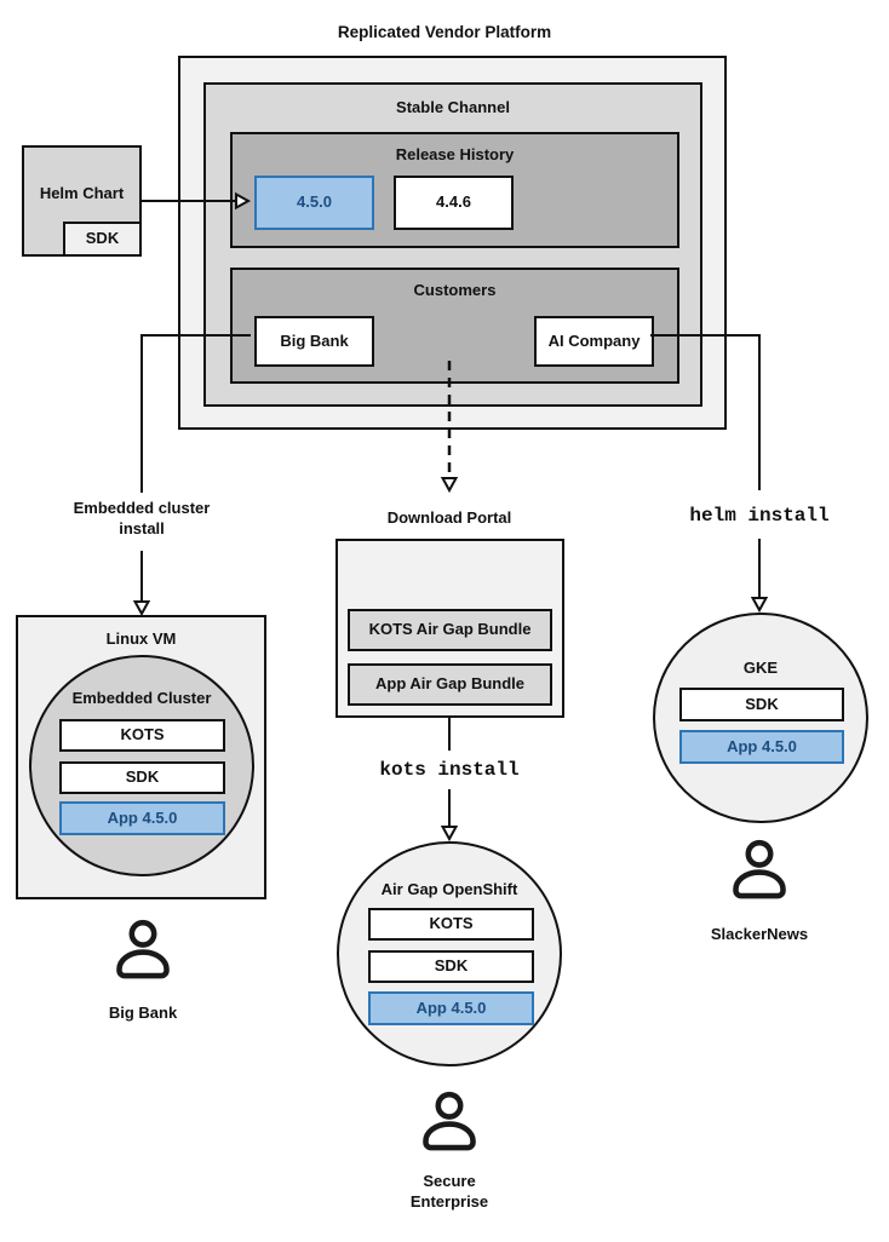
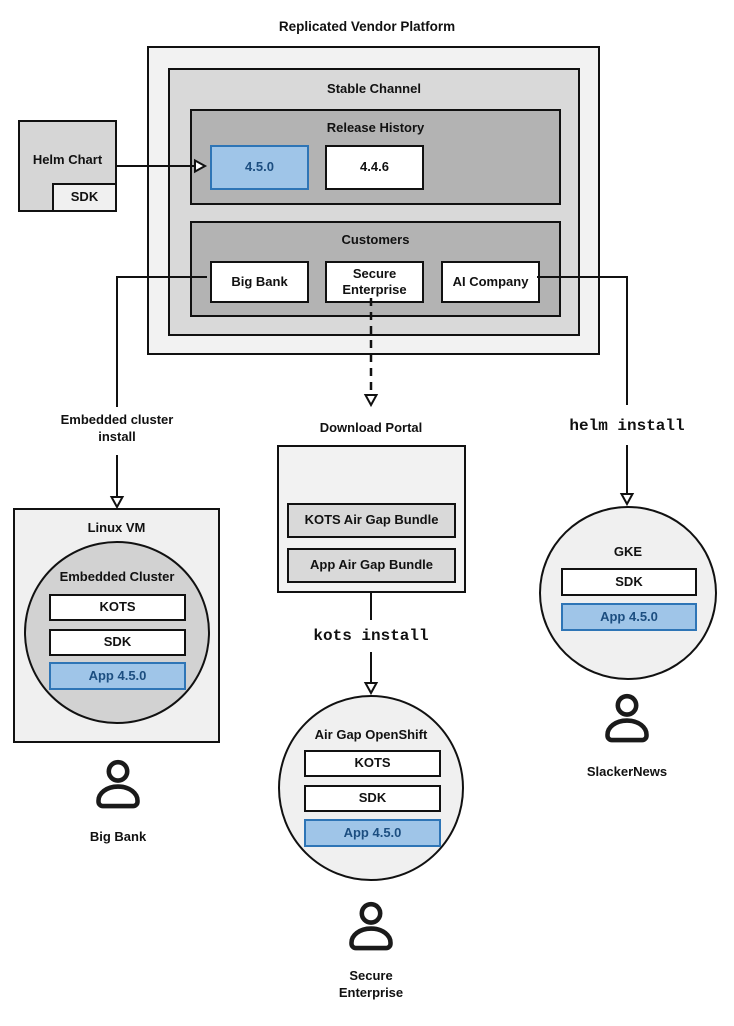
  Replicated Vendor Platform
  Stable Channel
  Release History
  4.5.0
  4.4.6
  Customers
  Big Bank
+ Secure Enterprise
  AI Company
  Helm Chart
  SDK
  Embedded cluster
  install
  Linux VM
  Embedded Cluster
  KOTS
  SDK
  App 4.5.0
  Big Bank
  Download Portal
  KOTS Air Gap Bundle
  App Air Gap Bundle
  kots install
  Air Gap OpenShift
  KOTS
  SDK
  App 4.5.0
  Secure
  Enterprise
  helm install
  GKE
  SDK
  App 4.5.0
  SlackerNews
